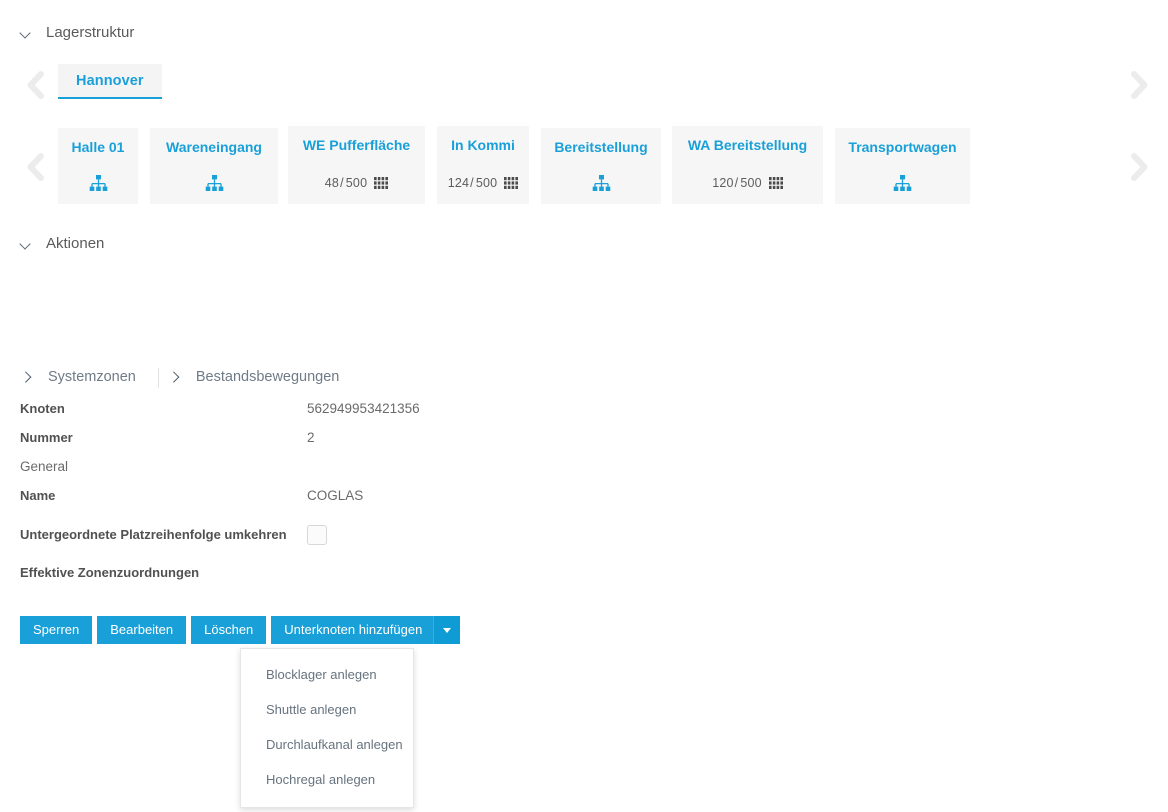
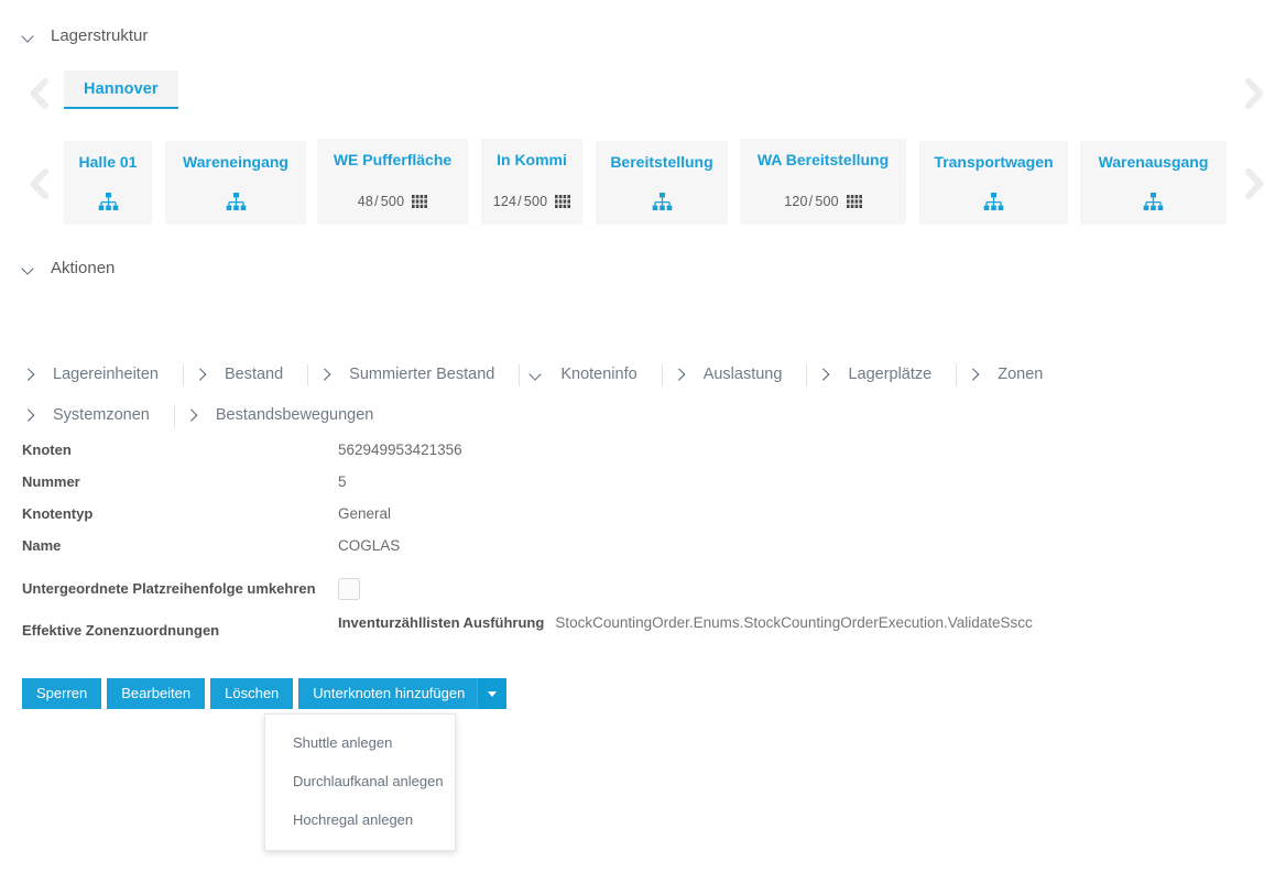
  Lagerstruktur
  Hannover
  Halle 01
  Wareneingang
  WE Pufferfläche
  48/ 500
  In Kommi
  124/ 500
  Bereitstellung
  WA Bereitstellung
  120/ 500
  Transportwagen
+ Warenausgang
  Aktionen
+ Lagereinheiten
+ Bestand
+ Summierter Bestand
+ Knoteninfo
+ Auslastung
+ Lagerplätze
+ Zonen
  Systemzonen
  Bestandsbewegungen
  Knoten
  562949953421356
  Nummer
- 2
+ 5
+ Knotentyp
  General
  Name
  COGLAS
  Untergeordnete Platzreihenfolge umkehren
  Effektive Zonenzuordnungen
+ Inventurzähllisten Ausführung
+ StockCountingOrder.Enums.StockCountingOrderExecution.ValidateSscc
  Sperren
  Bearbeiten
  Löschen
  Unterknoten hinzufügen
- Blocklager anlegen
  Shuttle anlegen
  Durchlaufkanal anlegen
  Hochregal anlegen
